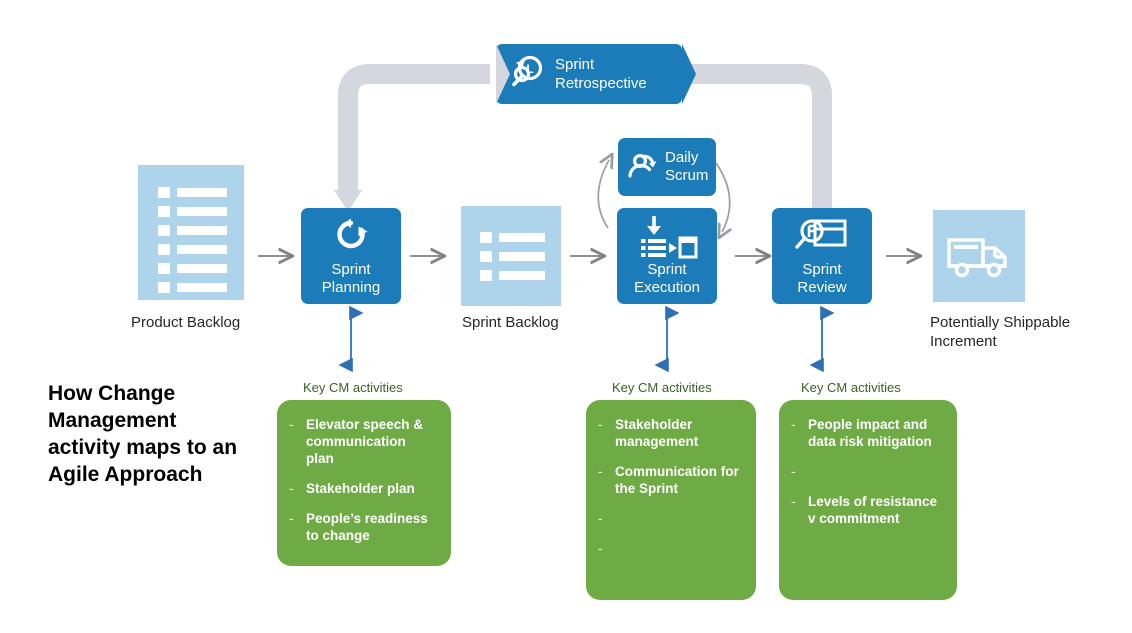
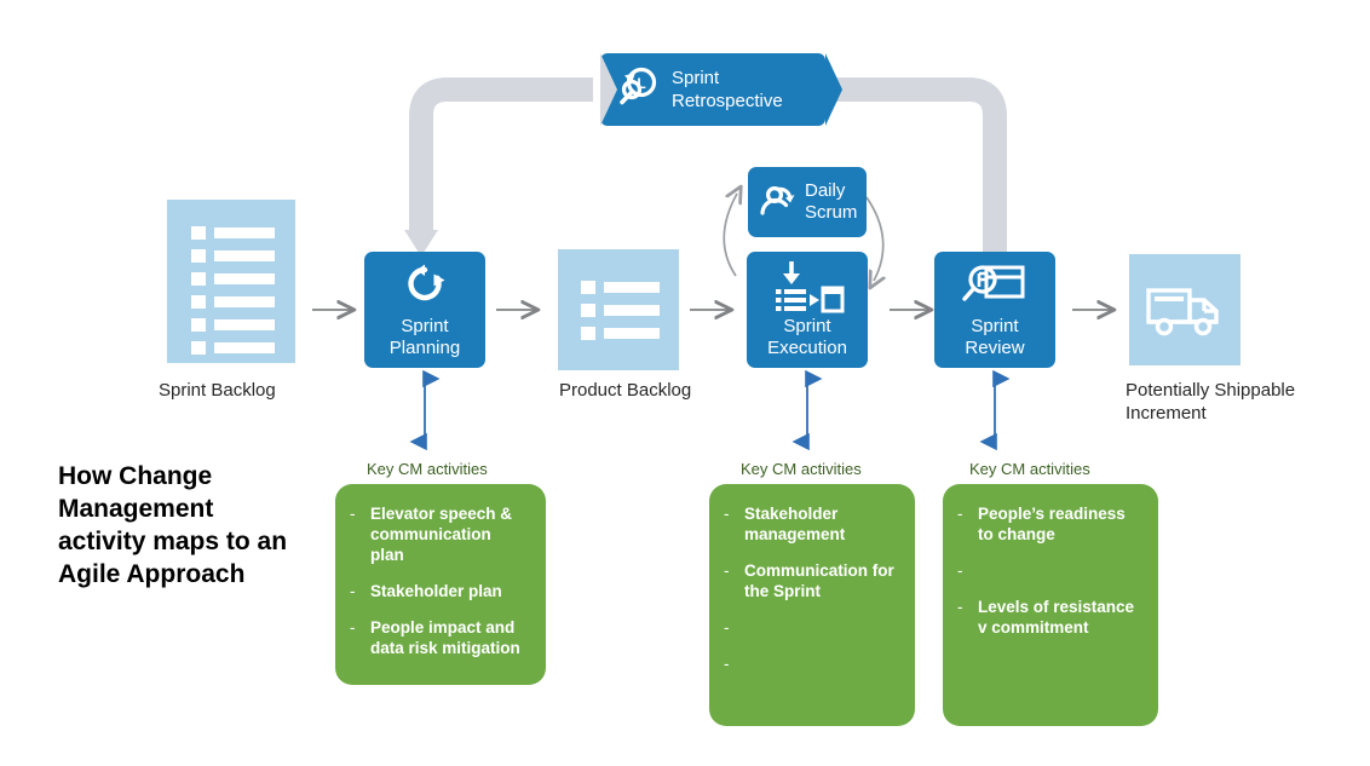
- Product Backlog
+ Sprint Backlog
  Sprint
  Planning
- Sprint Backlog
+ Product Backlog
  Daily
  Scrum
  Sprint
  Execution
  Sprint
  Review
  Potentially Shippable
  Increment
  L
  Sprint
  Retrospective
  How Change Management activity maps to an Agile Approach
  Key CM activities
  -
  Elevator speech & communication plan
  -
  Stakeholder plan
  -
- People’s readiness to change
+ People impact and data risk mitigation
  Key CM activities
  -
  Stakeholder management
  -
  Communication for the Sprint
  -
  -
  Key CM activities
  -
- People impact and data risk mitigation
+ People’s readiness to change
  -
  -
  Levels of resistance v commitment
